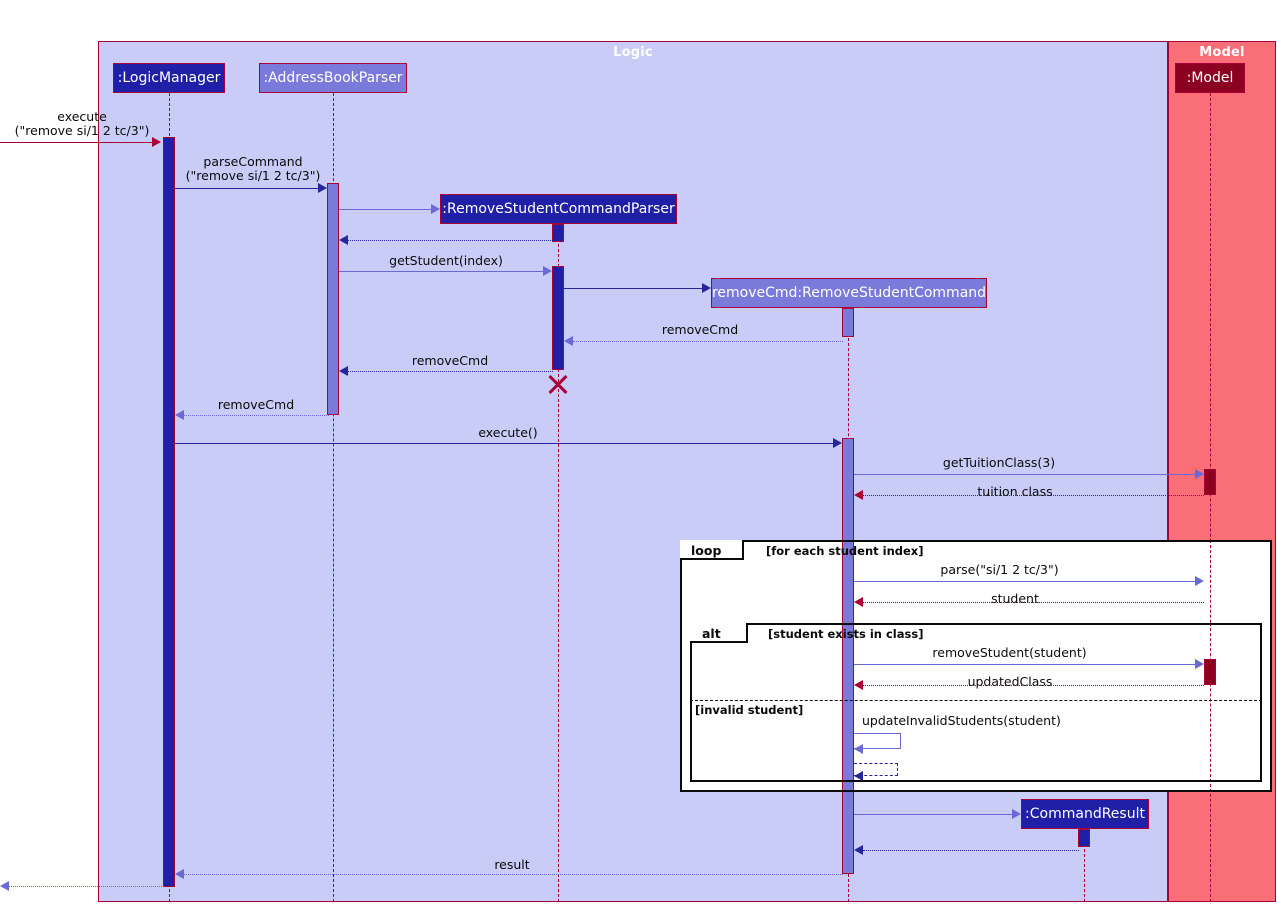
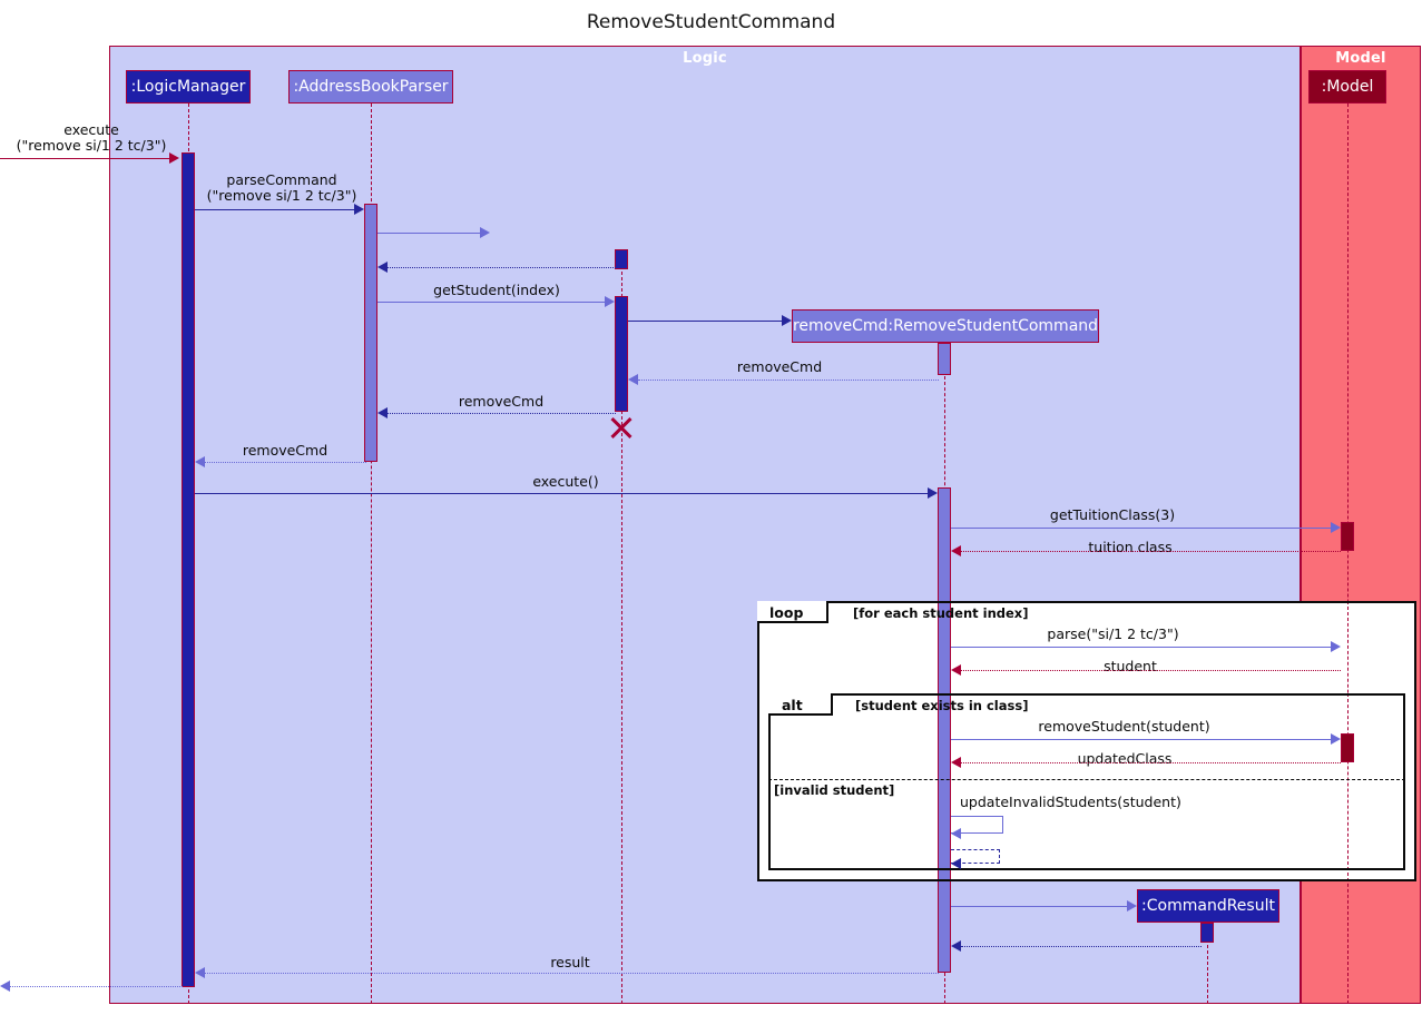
+ RemoveStudentCommand
  Logic
  Model
  :LogicManager
  :AddressBookParser
- :RemoveStudentCommandParser
  removeCmd:RemoveStudentCommand
  :CommandResult
  :Model
  execute
  ("remove si/1 2 tc/3")
  parseCommand
  ("remove si/1 2 tc/3")
  getStudent(index)
  removeCmd
  removeCmd
  removeCmd
  execute()
  getTuitionClass(3)
  tuition class
  loop
  [for each student index]
  parse("si/1 2 tc/3")
  student
  alt
  [student exists in class]
  removeStudent(student)
  updatedClass
  [invalid student]
  updateInvalidStudents(student)
  result
